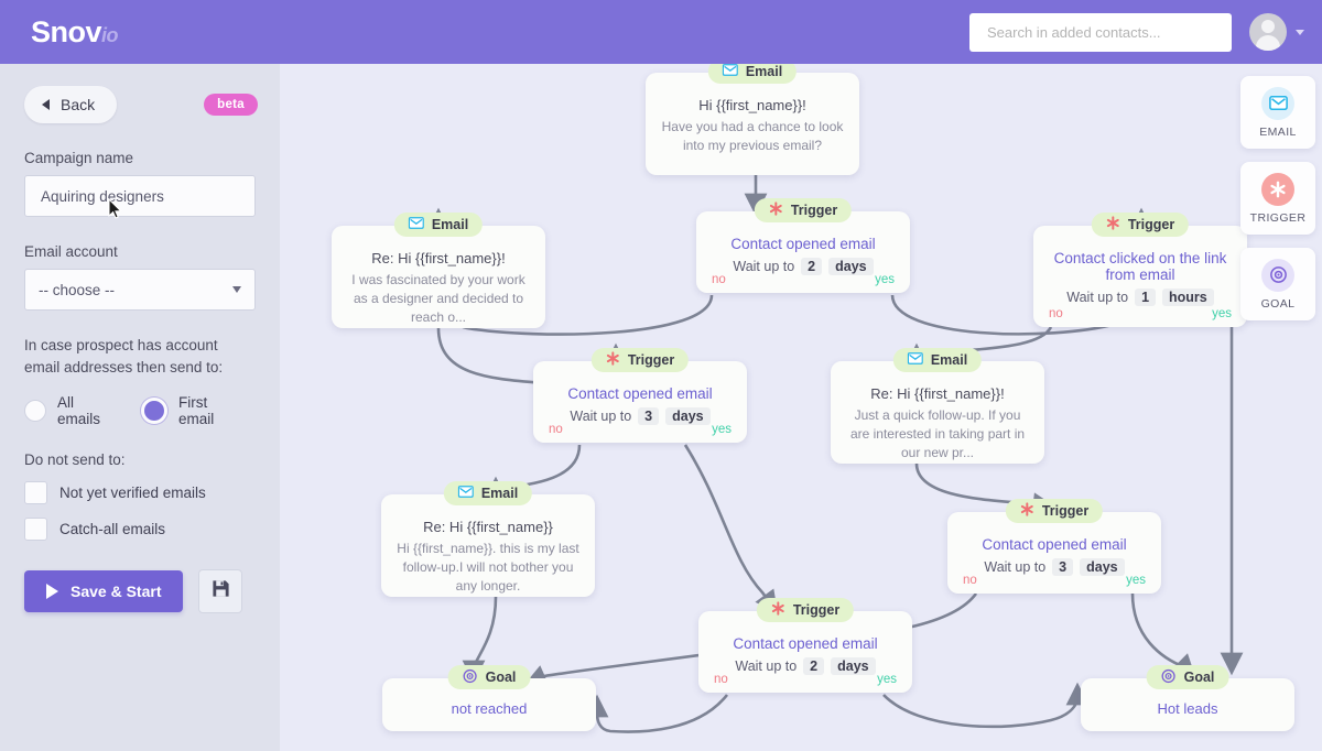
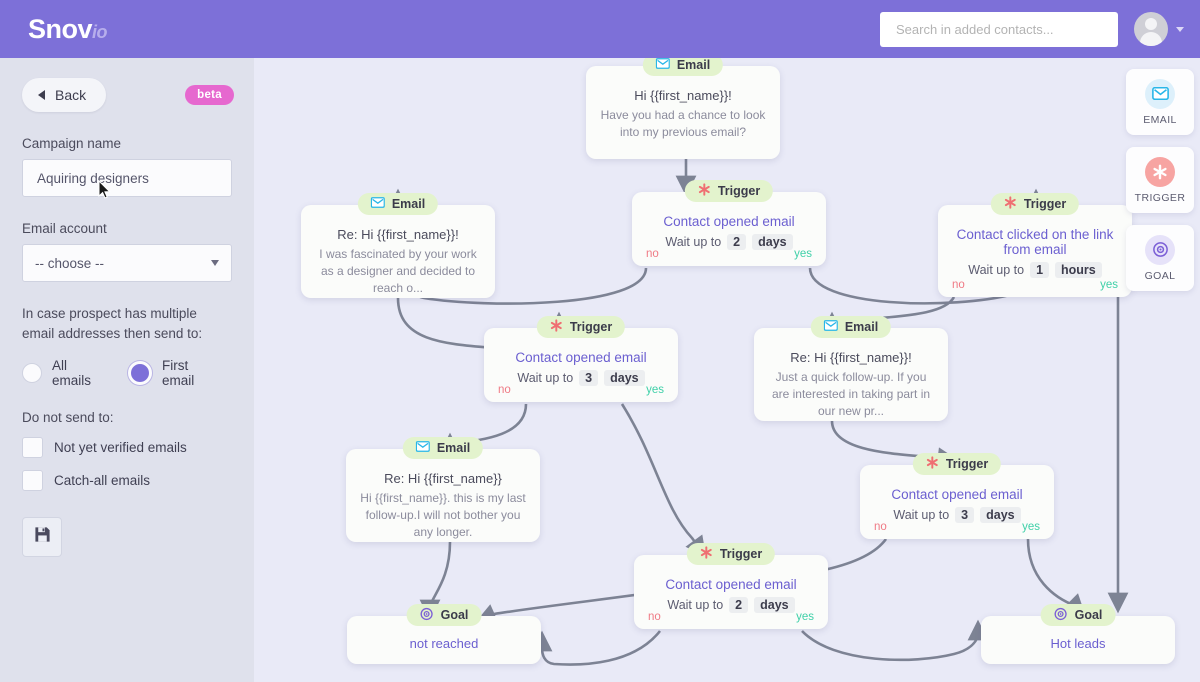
  Snovio
  Search in added contacts...
  Back
  beta
  Campaign name
  Aquiring designers
  Email account
  -- choose --
- In case prospect has account email addresses then send to:
+ In case prospect has multiple email addresses then send to:
  All emails
  First email
  Do not send to:
  Not yet verified emails
  Catch-all emails
- Save & Start
  Email
  Hi {{first_name}}!
  Have you had a chance to look into my previous email?
  Trigger
  Contact opened email
  Wait up to
  2
  days
  no
  yes
  Email
  Re: Hi {{first_name}}!
  I was fascinated by your work as a designer and decided to reach o...
  Trigger
  Contact clicked on the link from email
  Wait up to
  1
  hours
  no
  yes
  Trigger
  Contact opened email
  Wait up to
  3
  days
  no
  yes
  Email
  Re: Hi {{first_name}}!
  Just a quick follow-up. If you are interested in taking part in our new pr...
  Email
  Re: Hi {{first_name}}
  Hi {{first_name}}. this is my last follow-up.I will not bother you any longer.
  Trigger
  Contact opened email
  Wait up to
  3
  days
  no
  yes
  Trigger
  Contact opened email
  Wait up to
  2
  days
  no
  yes
  Goal
  not reached
  Goal
  Hot leads
  EMAIL
  TRIGGER
  GOAL
